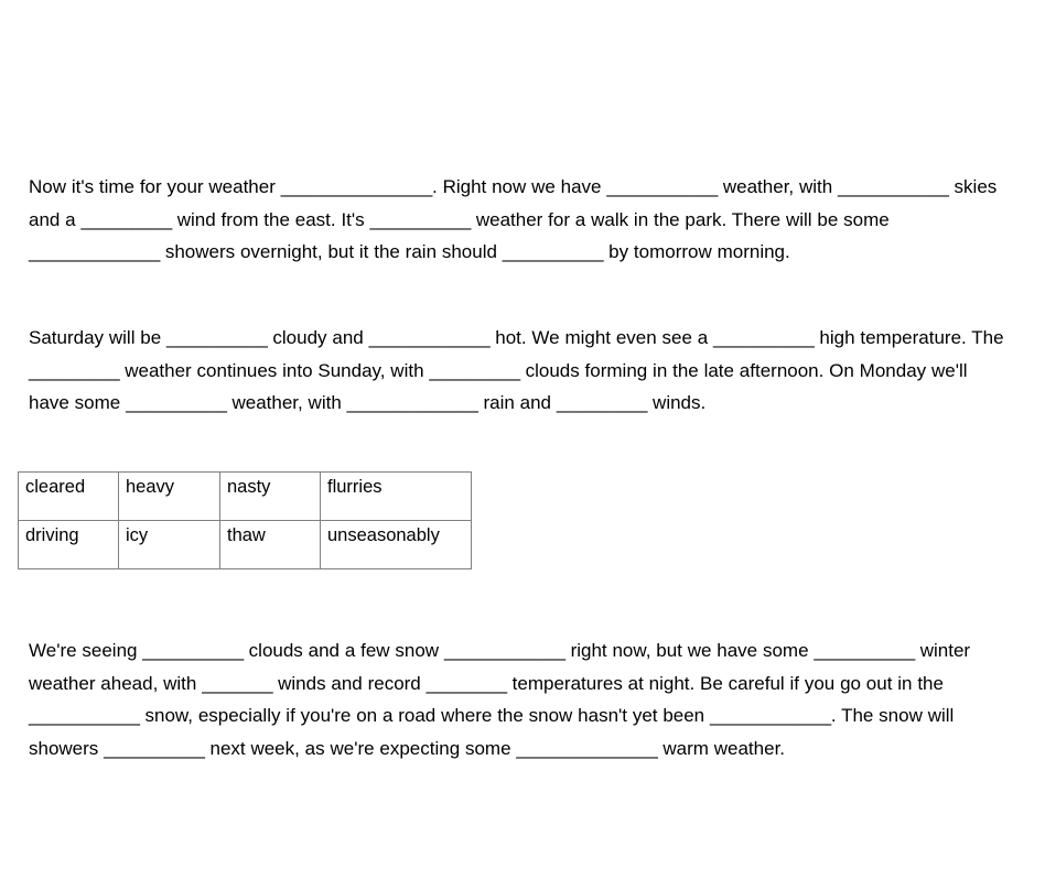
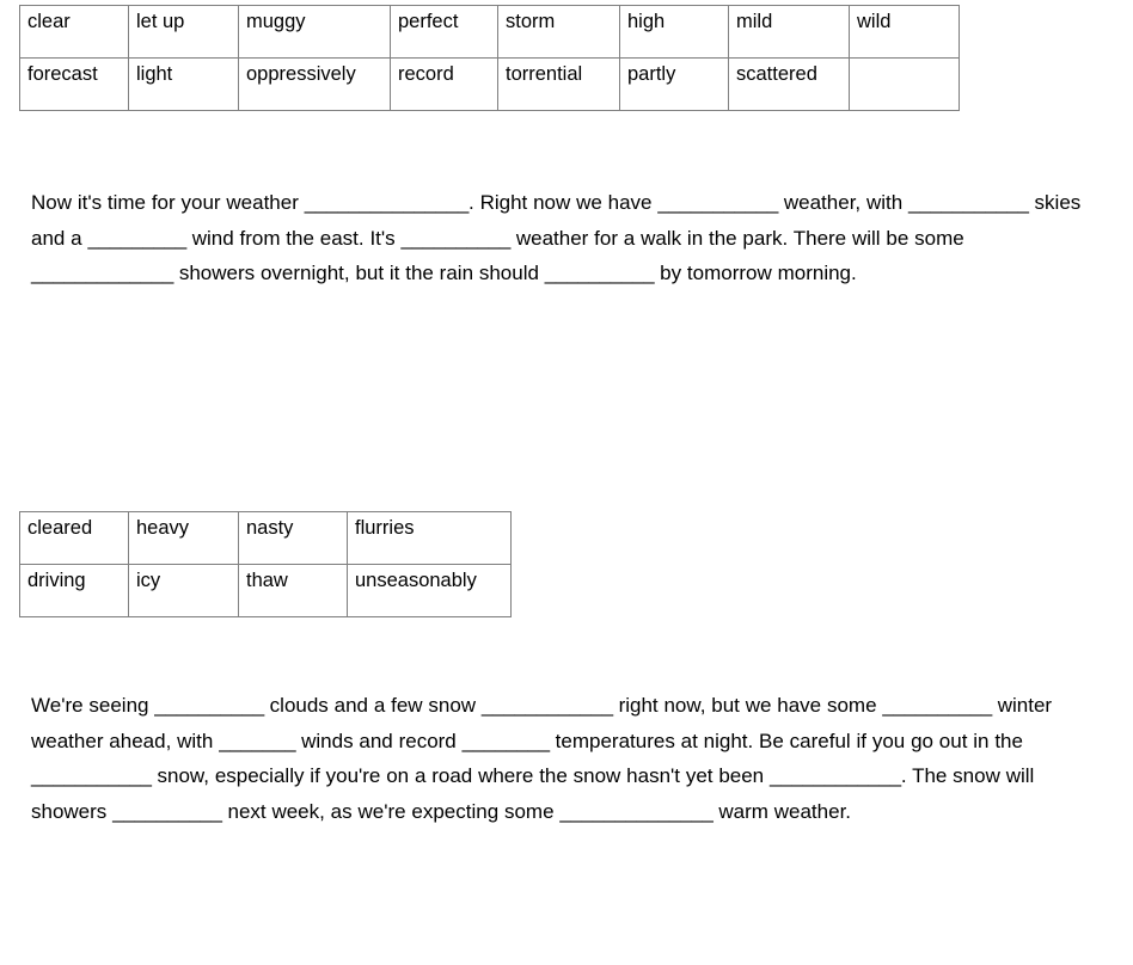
+ clear	let up	muggy	perfect	storm	high	mild	wild
+ forecast	light	oppressively	record	torrential	partly	scattered
  Now it's time for your weather _______________. Right now we have ___________ weather, with ___________ skies and a _________ wind from the east. It's __________ weather for a walk in the park. There will be some _____________ showers overnight, but it the rain should __________ by tomorrow morning.
- Saturday will be __________ cloudy and ____________ hot. We might even see a __________ high temperature. The _________ weather continues into Sunday, with _________ clouds forming in the late afternoon. On Monday we'll have some __________ weather, with _____________ rain and _________ winds.
  cleared	heavy	nasty	flurries
  driving	icy	thaw	unseasonably
  We're seeing __________ clouds and a few snow ____________ right now, but we have some __________ winter weather ahead, with _______ winds and record ________ temperatures at night. Be careful if you go out in the ___________ snow, especially if you're on a road where the snow hasn't yet been ____________. The snow will showers __________ next week, as we're expecting some ______________ warm weather.
